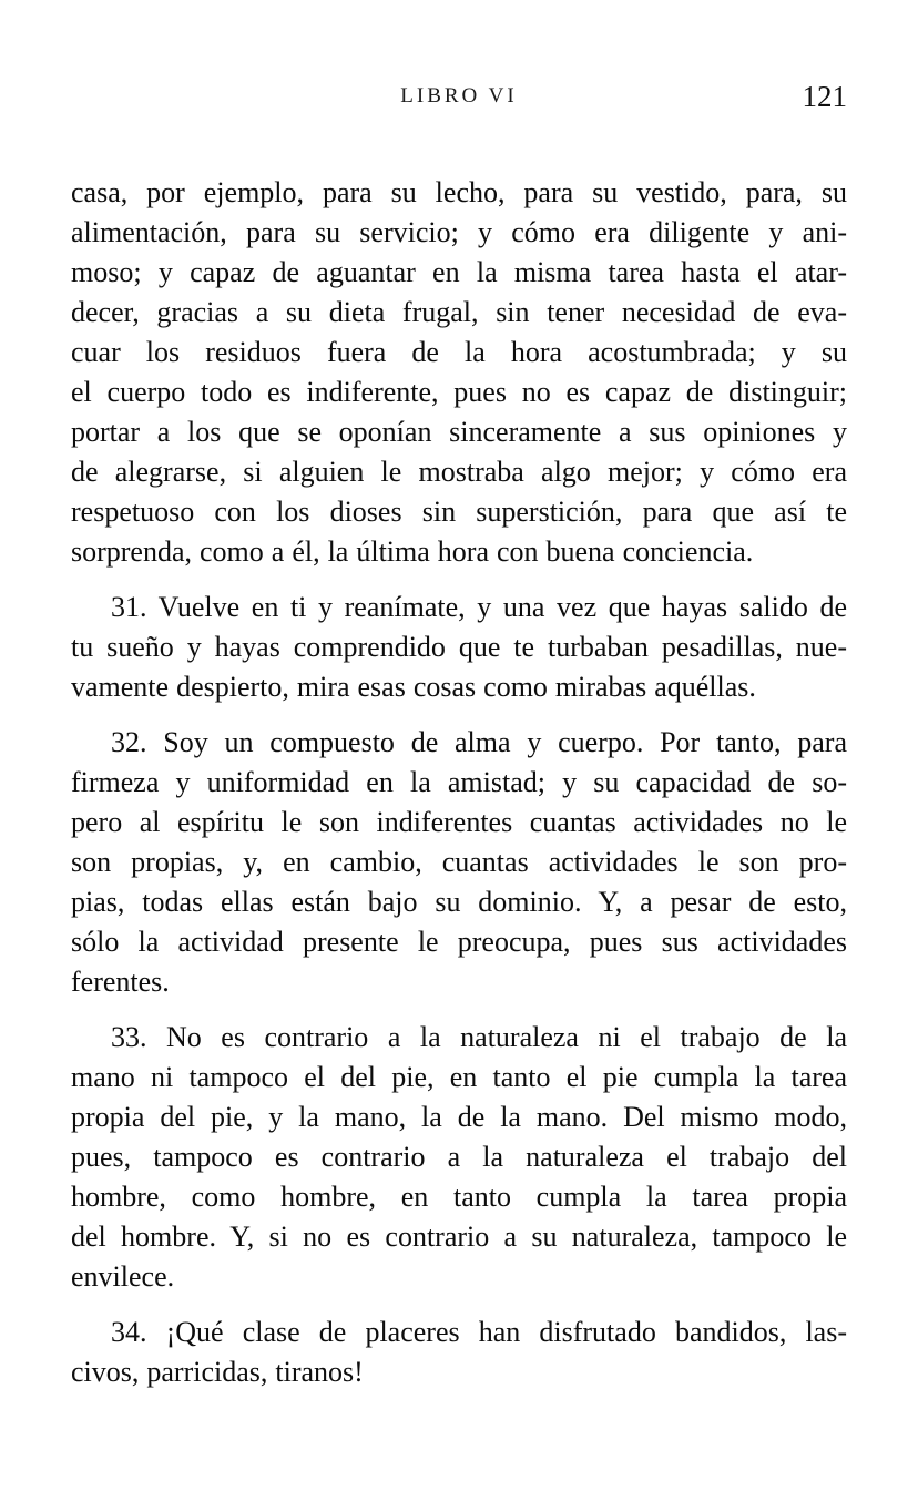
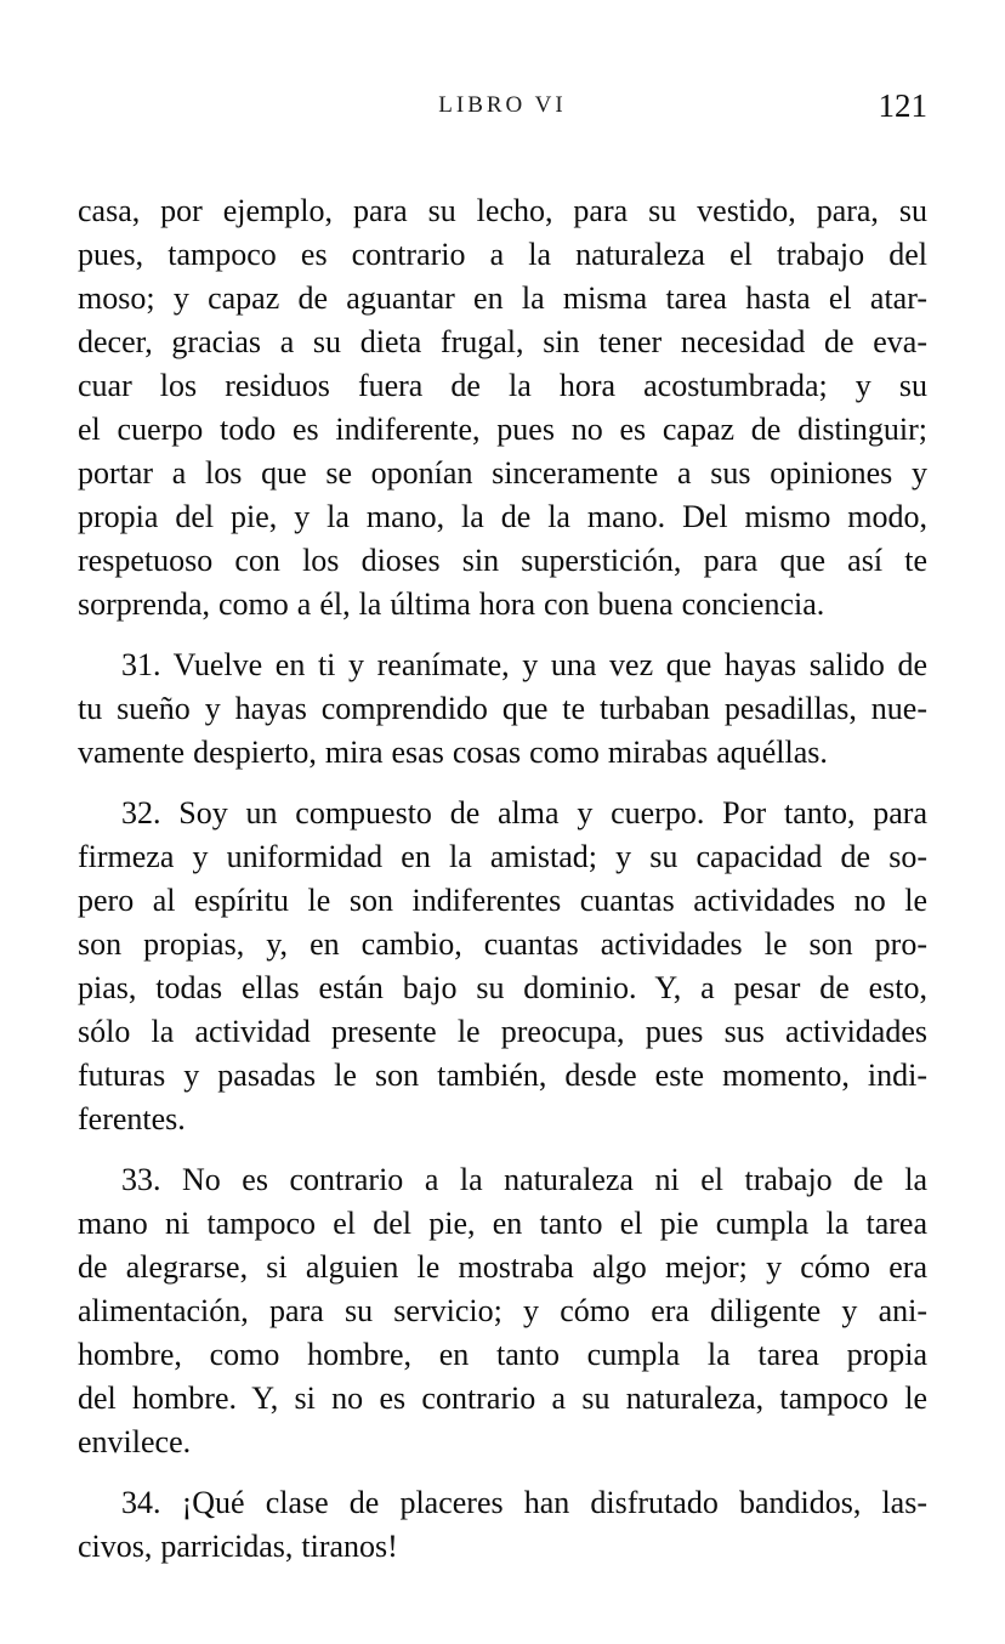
  LIBRO VI
  121
  casa, por ejemplo, para su lecho, para su vestido, para, su
- alimentación, para su servicio; y cómo era diligente y ani-
+ pues, tampoco es contrario a la naturaleza el trabajo del
  moso; y capaz de aguantar en la misma tarea hasta el atar-
  decer, gracias a su dieta frugal, sin tener necesidad de eva-
  cuar los residuos fuera de la hora acostumbrada; y su
  el cuerpo todo es indiferente, pues no es capaz de distinguir;
  portar a los que se oponían sinceramente a sus opiniones y
- de alegrarse, si alguien le mostraba algo mejor; y cómo era
+ propia del pie, y la mano, la de la mano. Del mismo modo,
  respetuoso con los dioses sin superstición, para que así te
  sorprenda, como a él, la última hora con buena conciencia.
  31. Vuelve en ti y reanímate, y una vez que hayas salido de
  tu sueño y hayas comprendido que te turbaban pesadillas, nue-
  vamente despierto, mira esas cosas como mirabas aquéllas.
  32. Soy un compuesto de alma y cuerpo. Por tanto, para
  firmeza y uniformidad en la amistad; y su capacidad de so-
  pero al espíritu le son indiferentes cuantas actividades no le
  son propias, y, en cambio, cuantas actividades le son pro-
  pias, todas ellas están bajo su dominio. Y, a pesar de esto,
  sólo la actividad presente le preocupa, pues sus actividades
+ futuras y pasadas le son también, desde este momento, indi-
  ferentes.
  33. No es contrario a la naturaleza ni el trabajo de la
  mano ni tampoco el del pie, en tanto el pie cumpla la tarea
- propia del pie, y la mano, la de la mano. Del mismo modo,
+ de alegrarse, si alguien le mostraba algo mejor; y cómo era
- pues, tampoco es contrario a la naturaleza el trabajo del
+ alimentación, para su servicio; y cómo era diligente y ani-
  hombre, como hombre, en tanto cumpla la tarea propia
  del hombre. Y, si no es contrario a su naturaleza, tampoco le
  envilece.
  34. ¡Qué clase de placeres han disfrutado bandidos, las-
  civos, parricidas, tiranos!
